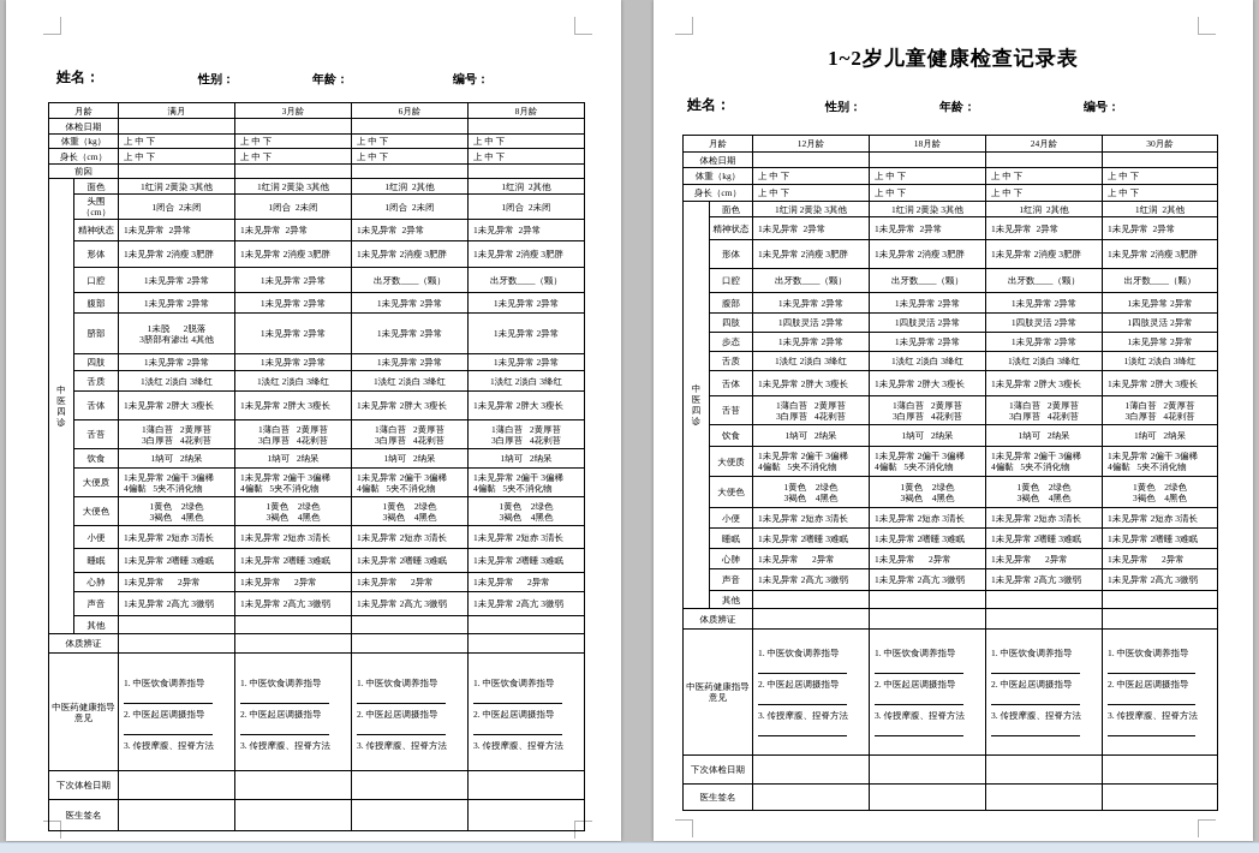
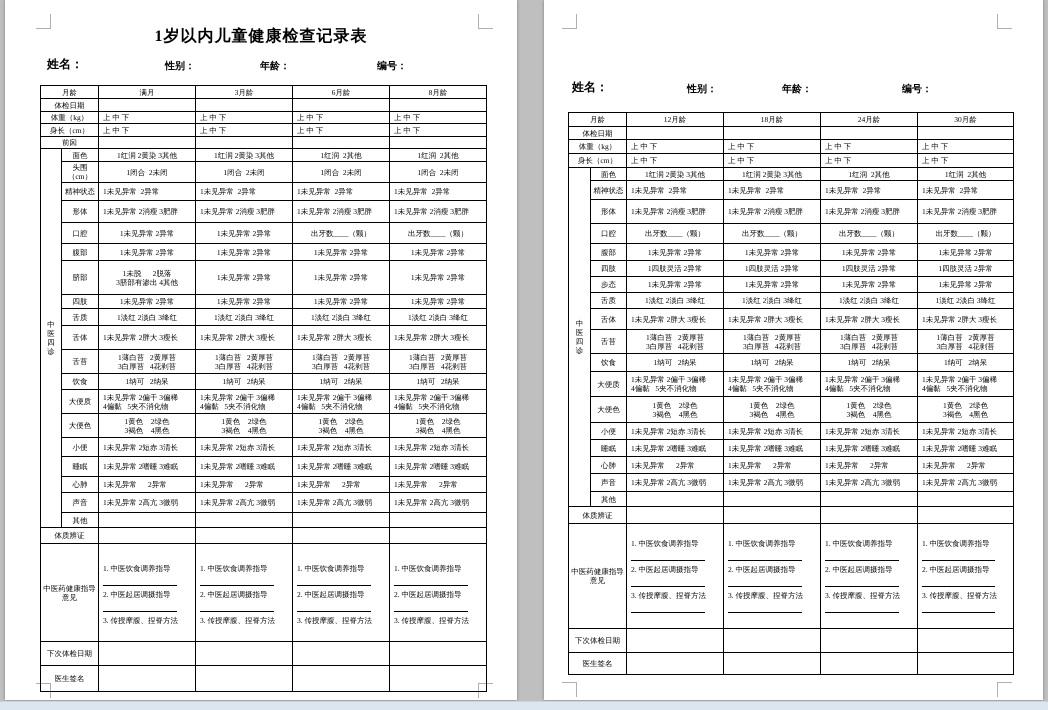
+ 1岁以内儿童健康检查记录表
  姓名：
  性别：
  年龄：
  编号：
  月龄	满月	3月龄	6月龄	8月龄
  体检日期
  体重（kg）	上 中 下	上 中 下	上 中 下	上 中 下
  身长（cm）	上 中 下	上 中 下	上 中 下	上 中 下
  前囟
  中医四诊	面色	1红润 2黄染 3其他	1红润 2黄染 3其他	1红润 2其他	1红润 2其他
  头围（cm）	1闭合 2未闭	1闭合 2未闭	1闭合 2未闭	1闭合 2未闭
  精神状态	1未见异常 2异常	1未见异常 2异常	1未见异常 2异常	1未见异常 2异常
  形体	1未见异常 2消瘦 3肥胖	1未见异常 2消瘦 3肥胖	1未见异常 2消瘦 3肥胖	1未见异常 2消瘦 3肥胖
  口腔	1未见异常 2异常	1未见异常 2异常	出牙数____（颗）	出牙数____（颗）
  腹部	1未见异常 2异常	1未见异常 2异常	1未见异常 2异常	1未见异常 2异常
  脐部	1未脱 2脱落 3脐部有渗出 4其他	1未见异常 2异常	1未见异常 2异常	1未见异常 2异常
  四肢	1未见异常 2异常	1未见异常 2异常	1未见异常 2异常	1未见异常 2异常
  舌质	1淡红 2淡白 3绛红	1淡红 2淡白 3绛红	1淡红 2淡白 3绛红	1淡红 2淡白 3绛红
  舌体	1未见异常 2胖大 3瘦长	1未见异常 2胖大 3瘦长	1未见异常 2胖大 3瘦长	1未见异常 2胖大 3瘦长
  舌苔	1薄白苔 2黄厚苔 3白厚苔 4花剥苔	1薄白苔 2黄厚苔 3白厚苔 4花剥苔	1薄白苔 2黄厚苔 3白厚苔 4花剥苔	1薄白苔 2黄厚苔 3白厚苔 4花剥苔
  饮食	1纳可 2纳呆	1纳可 2纳呆	1纳可 2纳呆	1纳可 2纳呆
  大便质	1未见异常 2偏干 3偏稀 4偏黏 5夹不消化物	1未见异常 2偏干 3偏稀 4偏黏 5夹不消化物	1未见异常 2偏干 3偏稀 4偏黏 5夹不消化物	1未见异常 2偏干 3偏稀 4偏黏 5夹不消化物
  大便色	1黄色 2绿色 3褐色 4黑色	1黄色 2绿色 3褐色 4黑色	1黄色 2绿色 3褐色 4黑色	1黄色 2绿色 3褐色 4黑色
  小便	1未见异常 2短赤 3清长	1未见异常 2短赤 3清长	1未见异常 2短赤 3清长	1未见异常 2短赤 3清长
  睡眠	1未见异常 2嗜睡 3难眠	1未见异常 2嗜睡 3难眠	1未见异常 2嗜睡 3难眠	1未见异常 2嗜睡 3难眠
  心肺	1未见异常 2异常	1未见异常 2异常	1未见异常 2异常	1未见异常 2异常
  声音	1未见异常 2高亢 3微弱	1未见异常 2高亢 3微弱	1未见异常 2高亢 3微弱	1未见异常 2高亢 3微弱
  其他
  体质辨证
  中医药健康指导意见	1. 中医饮食调养指导2. 中医起居调摄指导3. 传授摩腹、捏脊方法	1. 中医饮食调养指导2. 中医起居调摄指导3. 传授摩腹、捏脊方法	1. 中医饮食调养指导2. 中医起居调摄指导3. 传授摩腹、捏脊方法	1. 中医饮食调养指导2. 中医起居调摄指导3. 传授摩腹、捏脊方法
  下次体检日期
  医生签名
- 1~2岁儿童健康检查记录表
  姓名：
  性别：
  年龄：
  编号：
  月龄	12月龄	18月龄	24月龄	30月龄
  体检日期
  体重（kg）	上 中 下	上 中 下	上 中 下	上 中 下
  身长（cm）	上 中 下	上 中 下	上 中 下	上 中 下
  中医四诊	面色	1红润 2黄染 3其他	1红润 2黄染 3其他	1红润 2其他	1红润 2其他
  精神状态	1未见异常 2异常	1未见异常 2异常	1未见异常 2异常	1未见异常 2异常
  形体	1未见异常 2消瘦 3肥胖	1未见异常 2消瘦 3肥胖	1未见异常 2消瘦 3肥胖	1未见异常 2消瘦 3肥胖
  口腔	出牙数____（颗）	出牙数____（颗）	出牙数____（颗）	出牙数____（颗）
  腹部	1未见异常 2异常	1未见异常 2异常	1未见异常 2异常	1未见异常 2异常
  四肢	1四肢灵活 2异常	1四肢灵活 2异常	1四肢灵活 2异常	1四肢灵活 2异常
  步态	1未见异常 2异常	1未见异常 2异常	1未见异常 2异常	1未见异常 2异常
  舌质	1淡红 2淡白 3绛红	1淡红 2淡白 3绛红	1淡红 2淡白 3绛红	1淡红 2淡白 3绛红
  舌体	1未见异常 2胖大 3瘦长	1未见异常 2胖大 3瘦长	1未见异常 2胖大 3瘦长	1未见异常 2胖大 3瘦长
  舌苔	1薄白苔 2黄厚苔 3白厚苔 4花剥苔	1薄白苔 2黄厚苔 3白厚苔 4花剥苔	1薄白苔 2黄厚苔 3白厚苔 4花剥苔	1薄白苔 2黄厚苔 3白厚苔 4花剥苔
  饮食	1纳可 2纳呆	1纳可 2纳呆	1纳可 2纳呆	1纳可 2纳呆
  大便质	1未见异常 2偏干 3偏稀 4偏黏 5夹不消化物	1未见异常 2偏干 3偏稀 4偏黏 5夹不消化物	1未见异常 2偏干 3偏稀 4偏黏 5夹不消化物	1未见异常 2偏干 3偏稀 4偏黏 5夹不消化物
  大便色	1黄色 2绿色 3褐色 4黑色	1黄色 2绿色 3褐色 4黑色	1黄色 2绿色 3褐色 4黑色	1黄色 2绿色 3褐色 4黑色
  小便	1未见异常 2短赤 3清长	1未见异常 2短赤 3清长	1未见异常 2短赤 3清长	1未见异常 2短赤 3清长
  睡眠	1未见异常 2嗜睡 3难眠	1未见异常 2嗜睡 3难眠	1未见异常 2嗜睡 3难眠	1未见异常 2嗜睡 3难眠
  心肺	1未见异常 2异常	1未见异常 2异常	1未见异常 2异常	1未见异常 2异常
  声音	1未见异常 2高亢 3微弱	1未见异常 2高亢 3微弱	1未见异常 2高亢 3微弱	1未见异常 2高亢 3微弱
  其他
  体质辨证
  中医药健康指导意见	1. 中医饮食调养指导2. 中医起居调摄指导3. 传授摩腹、捏脊方法	1. 中医饮食调养指导2. 中医起居调摄指导3. 传授摩腹、捏脊方法	1. 中医饮食调养指导2. 中医起居调摄指导3. 传授摩腹、捏脊方法	1. 中医饮食调养指导2. 中医起居调摄指导3. 传授摩腹、捏脊方法
  下次体检日期
  医生签名
